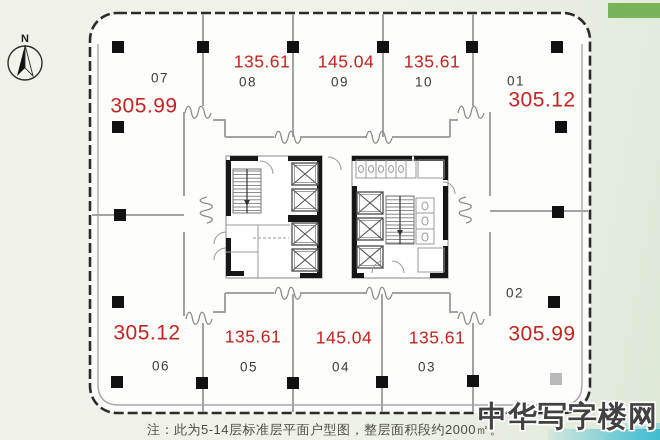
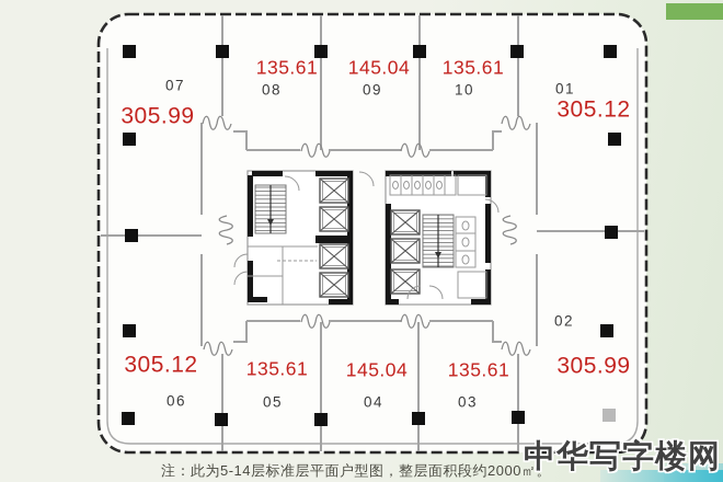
- N
  07
  305.99
  135.61
  08
  145.04
  09
  135.61
  10
  01
  305.12
  305.12
  06
  135.61
  05
  145.04
  04
  135.61
  03
  02
  305.99
  注：此为5-14层标准层平面户型图，整层面积段约2000㎡。
  中华写字楼网
